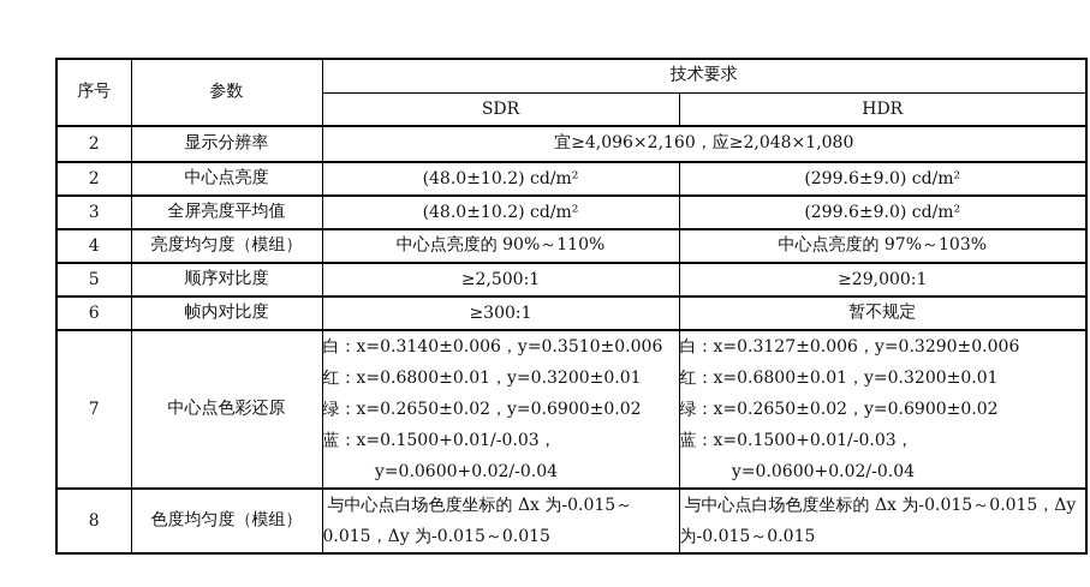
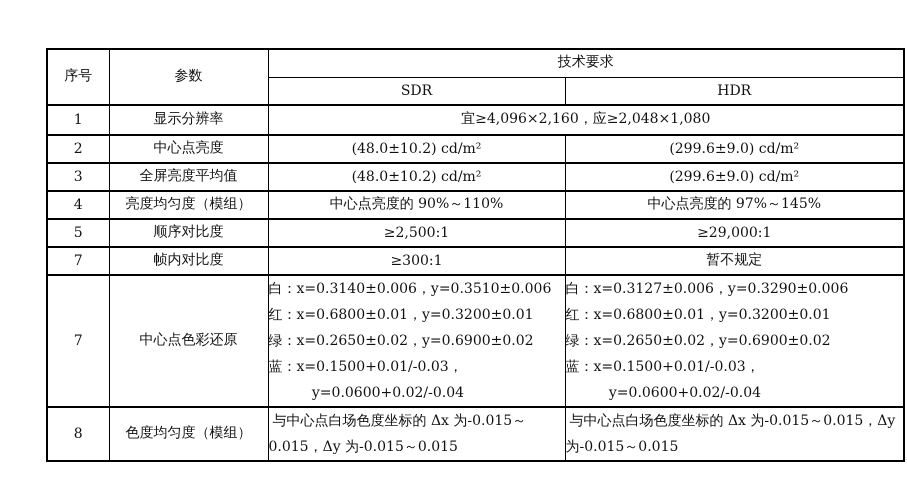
  序号	参数	技术要求
  SDR	HDR
- 2	显示分辨率	宜≥4,096×2,160，应≥2,048×1,080
+ 1	显示分辨率	宜≥4,096×2,160，应≥2,048×1,080
  2	中心点亮度	(48.0±10.2) cd/m²	(299.6±9.0) cd/m²
  3	全屏亮度平均值	(48.0±10.2) cd/m²	(299.6±9.0) cd/m²
- 4	亮度均匀度（模组）	中心点亮度的 90%～110%	中心点亮度的 97%～103%
+ 4	亮度均匀度（模组）	中心点亮度的 90%～110%	中心点亮度的 97%～145%
  5	顺序对比度	≥2,500:1	≥29,000:1
- 6	帧内对比度	≥300:1	暂不规定
+ 7	帧内对比度	≥300:1	暂不规定
  7	中心点色彩还原	白：x=0.3140±0.006，y=0.3510±0.006 红：x=0.6800±0.01，y=0.3200±0.01 绿：x=0.2650±0.02，y=0.6900±0.02 蓝：x=0.1500+0.01/-0.03， y=0.0600+0.02/-0.04	白：x=0.3127±0.006，y=0.3290±0.006 红：x=0.6800±0.01，y=0.3200±0.01 绿：x=0.2650±0.02，y=0.6900±0.02 蓝：x=0.1500+0.01/-0.03， y=0.0600+0.02/-0.04
  8	色度均匀度（模组）	与中心点白场色度坐标的 Δx 为-0.015～0.015，Δy 为-0.015～0.015	与中心点白场色度坐标的 Δx 为-0.015～0.015，Δy 为-0.015～0.015
